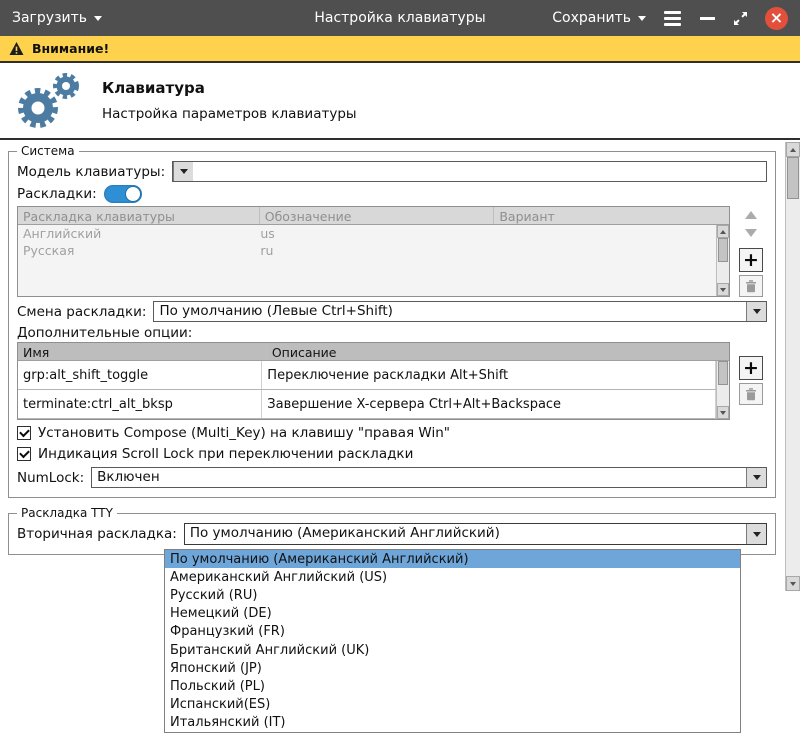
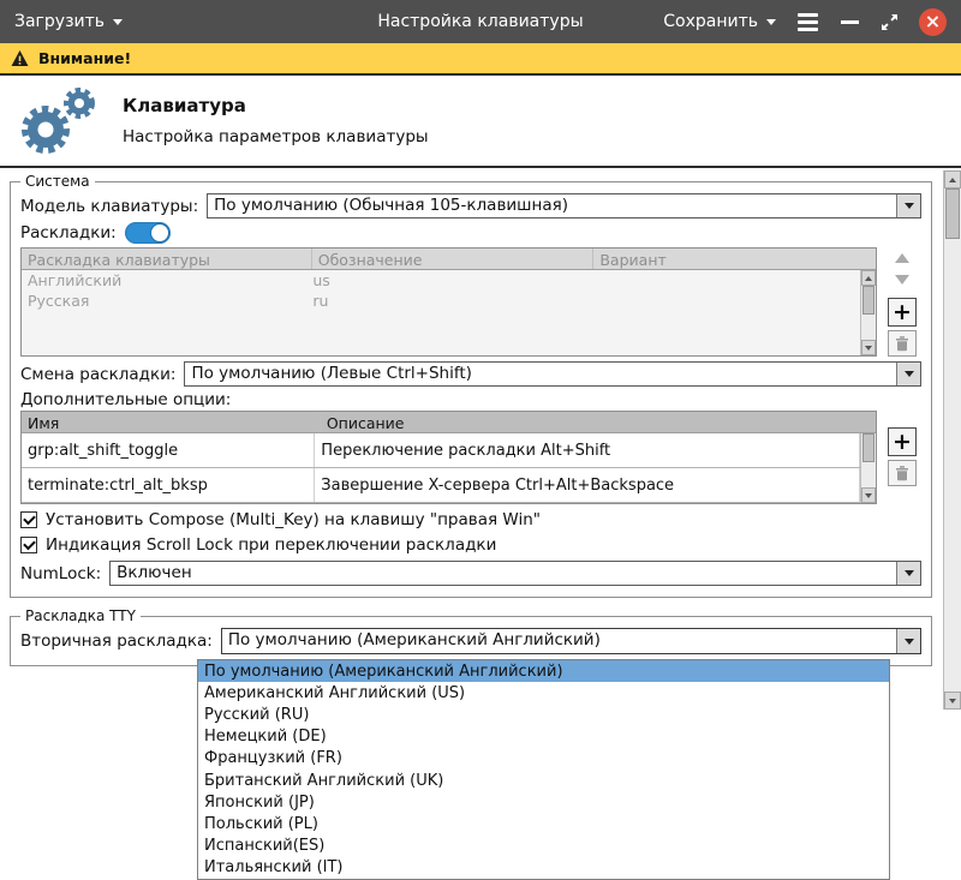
  Загрузить
  Настройка клавиатуры
  Сохранить
  ×
  Внимание!
  Клавиатура
  Настройка параметров клавиатуры
  Система
  Модель клавиатуры:
+ По умолчанию (Обычная 105-клавишная)
  Раскладки:
  Раскладка клавиатуры
  Обозначение
  Вариант
  Английский
  us
  Русская
  ru
  +
  Смена раскладки:
  По умолчанию (Левые Ctrl+Shift)
  Дополнительные опции:
  Имя
  Описание
  grp:alt_shift_toggle
  Переключение раскладки Alt+Shift
  terminate:ctrl_alt_bksp
  Завершение X-сервера Ctrl+Alt+Backspace
  +
  Установить Compose (Multi_Key) на клавишу "правая Win"
  Индикация Scroll Lock при переключении раскладки
  NumLock:
  Включен
  Раскладка TTY
  Вторичная раскладка:
  По умолчанию (Американский Английский)
  По умолчанию (Американский Английский)
  Американский Английский (US)
  Русский (RU)
  Немецкий (DE)
  Французкий (FR)
  Британский Английский (UK)
  Японский (JP)
  Польский (PL)
  Испанский(ES)
  Итальянский (IT)
